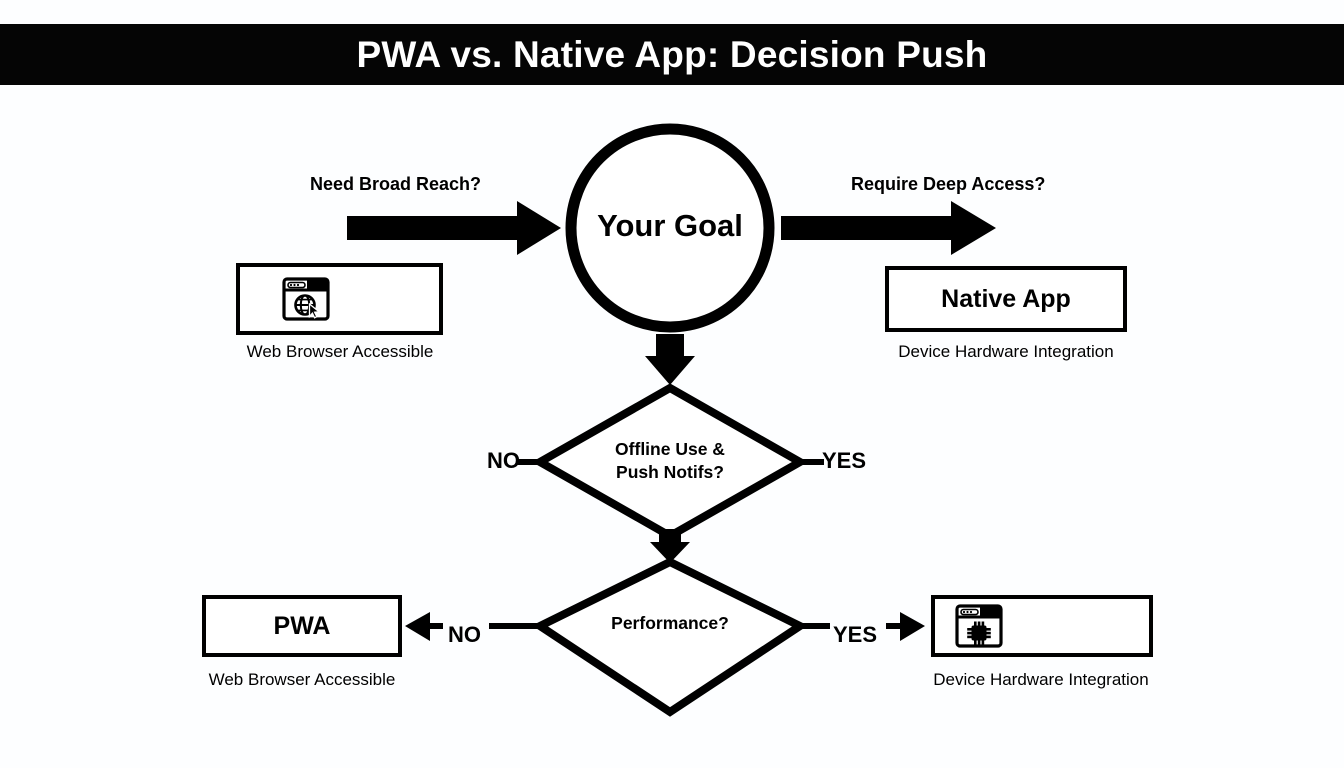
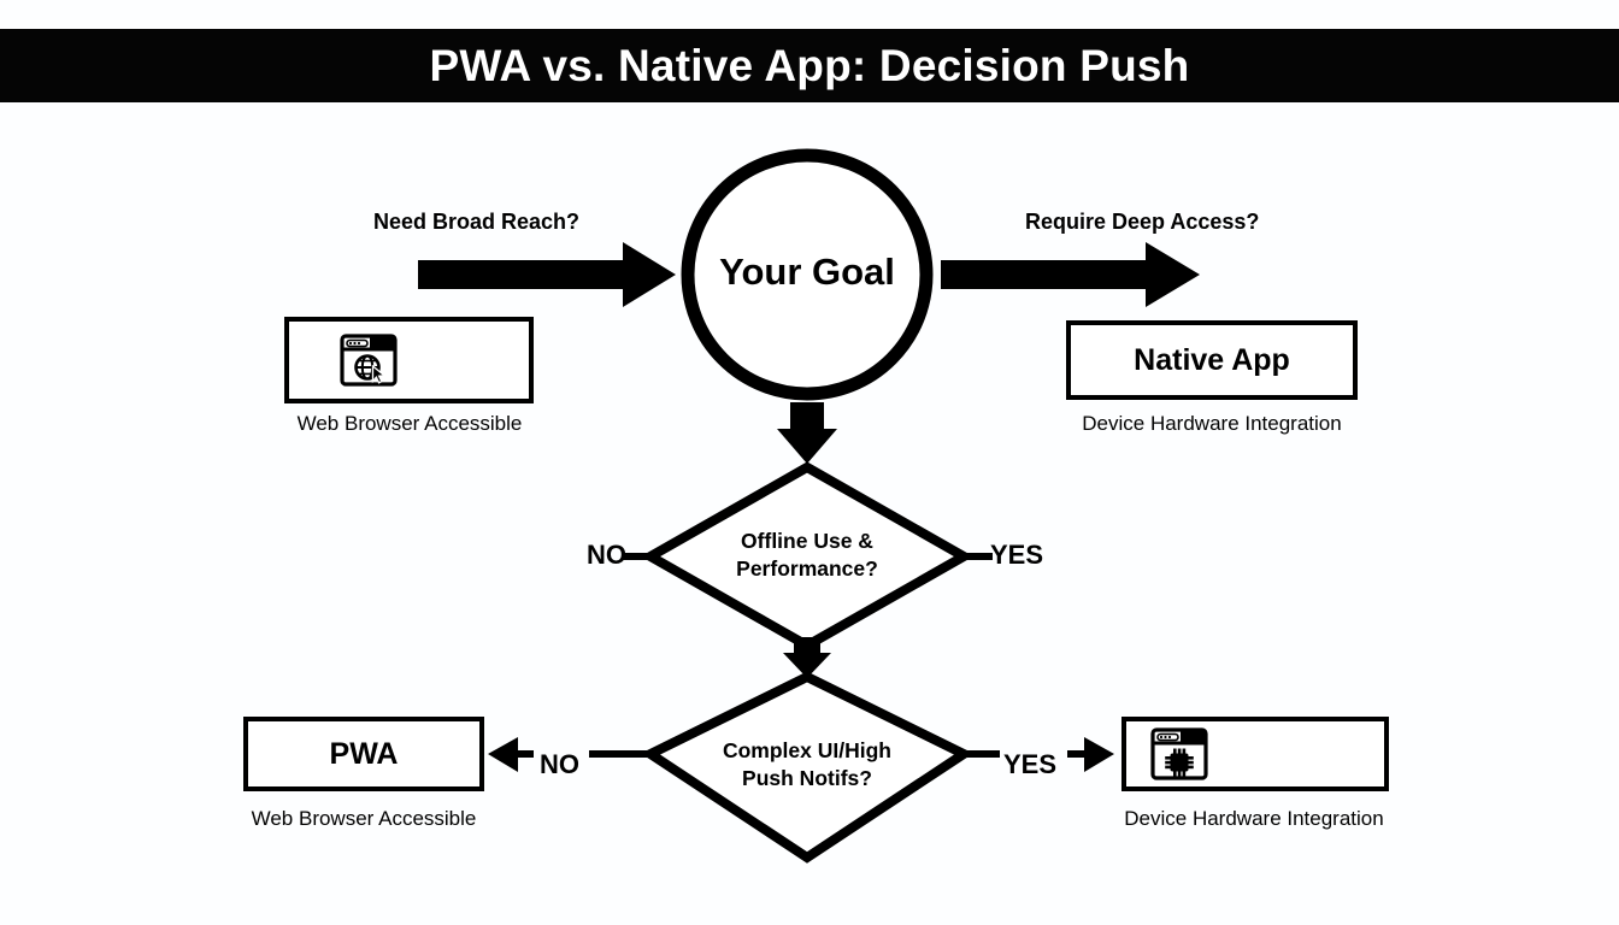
  PWA vs. Native App: Decision Push
  Need Broad Reach?
  Require Deep Access?
  Your Goal
  Offline Use &
- Push Notifs?
+ Performance?
  NO
  YES
+ Complex UI/High
- Performance?
+ Push Notifs?
  NO
  YES
  Web Browser Accessible
  Native App
  Device Hardware Integration
  PWA
  Web Browser Accessible
  Device Hardware Integration
